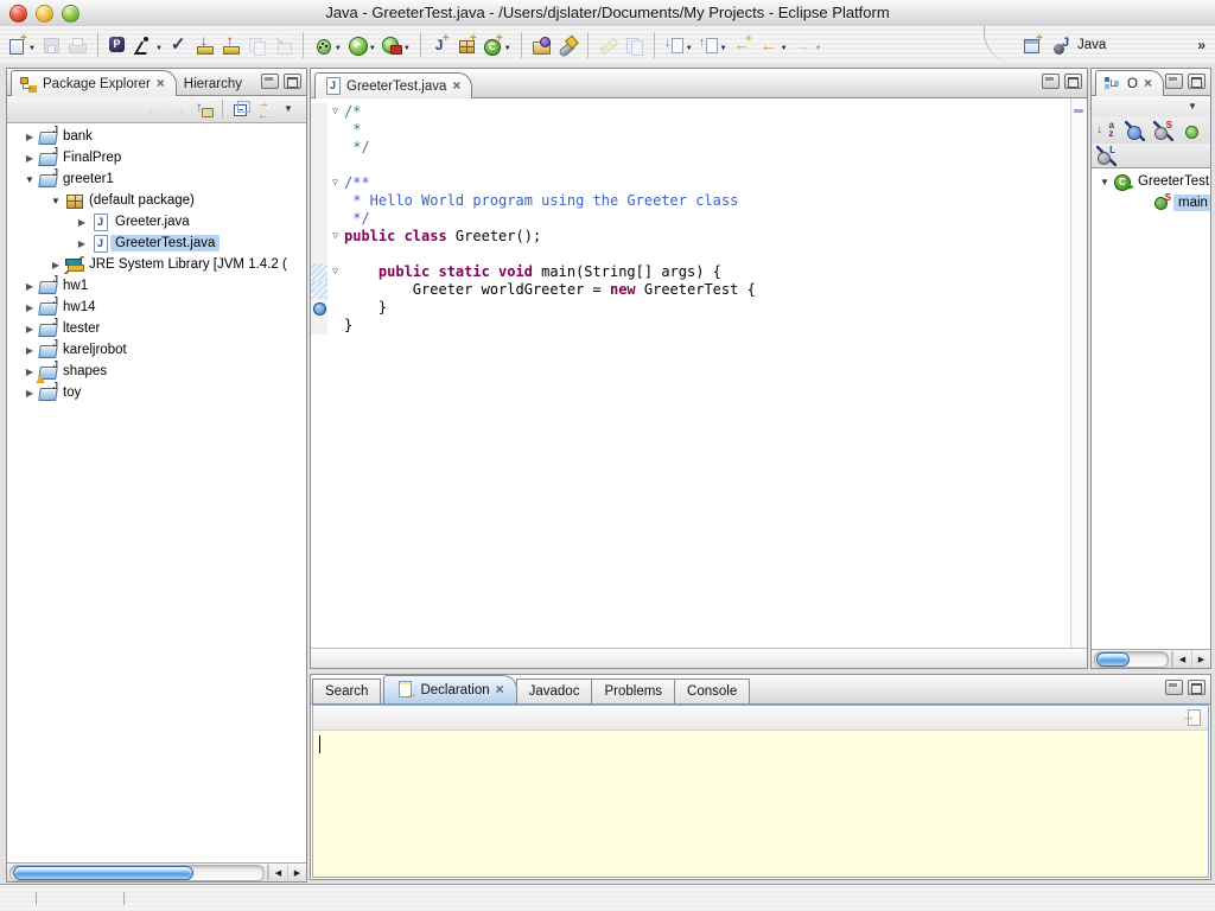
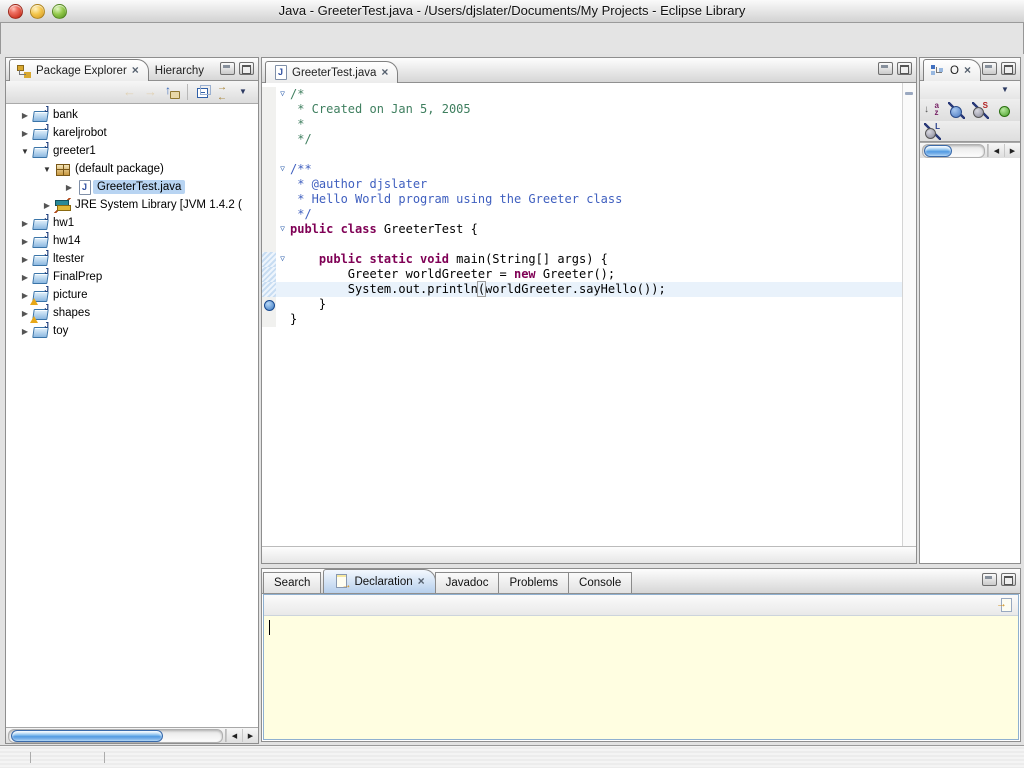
- Java - GreeterTest.java - /Users/djslater/Documents/My Projects - Eclipse Platform
+ Java - GreeterTest.java - /Users/djslater/Documents/My Projects - Eclipse Library
- Java
- »
  Package Explorer
  Hierarchy
  bank
- FinalPrep
+ kareljrobot
  greeter1
  (default package)
- Greeter.java
  GreeterTest.java
  JRE System Library [JVM 1.4.2 (
  hw1
  hw14
  ltester
- kareljrobot
+ FinalPrep
+ picture
  shapes
  toy
  GreeterTest.java
  /*
+ * Created on Jan 5, 2005
  *
  */
  /**
+ * @author djslater
  * Hello World program using the Greeter class
  */
- public class Greeter();
+ public class GreeterTest {
  public static void main(String[] args) {
- Greeter worldGreeter = new GreeterTest {
+ Greeter worldGreeter = new Greeter();
+ System.out.println(worldGreeter.sayHello());
  }
  }
  O
- GreeterTest
- main
  Search
  Declaration
  Javadoc
  Problems
  Console
